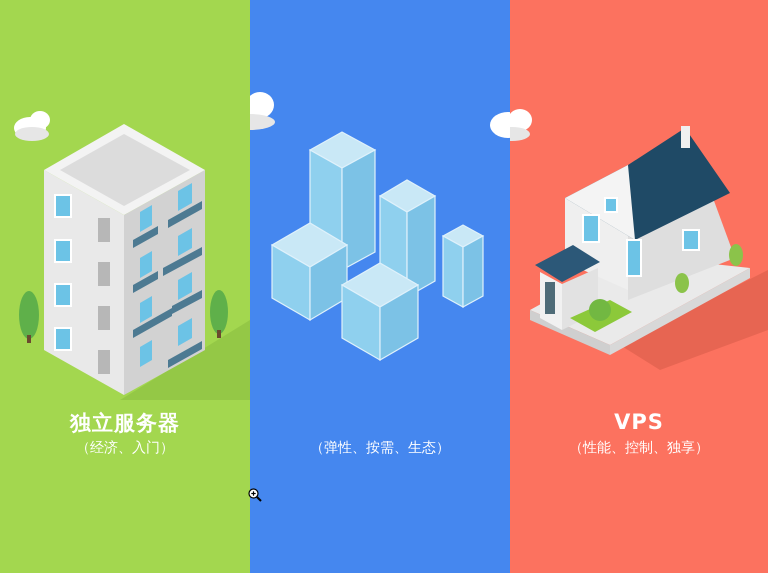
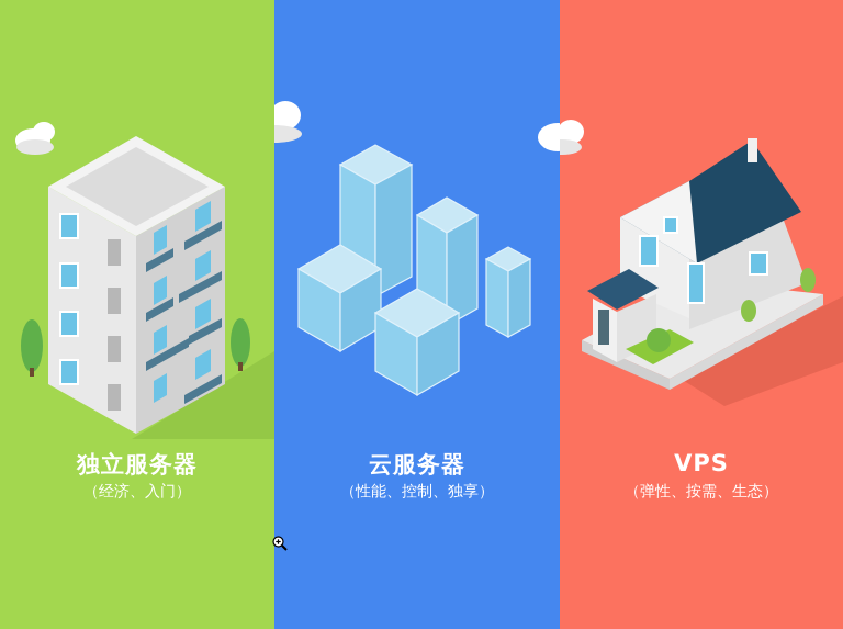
  独立服务器
  （经济、入门）
+ 云服务器
- （弹性、按需、生态）
+ （性能、控制、独享）
  VPS
- （性能、控制、独享）
+ （弹性、按需、生态）
